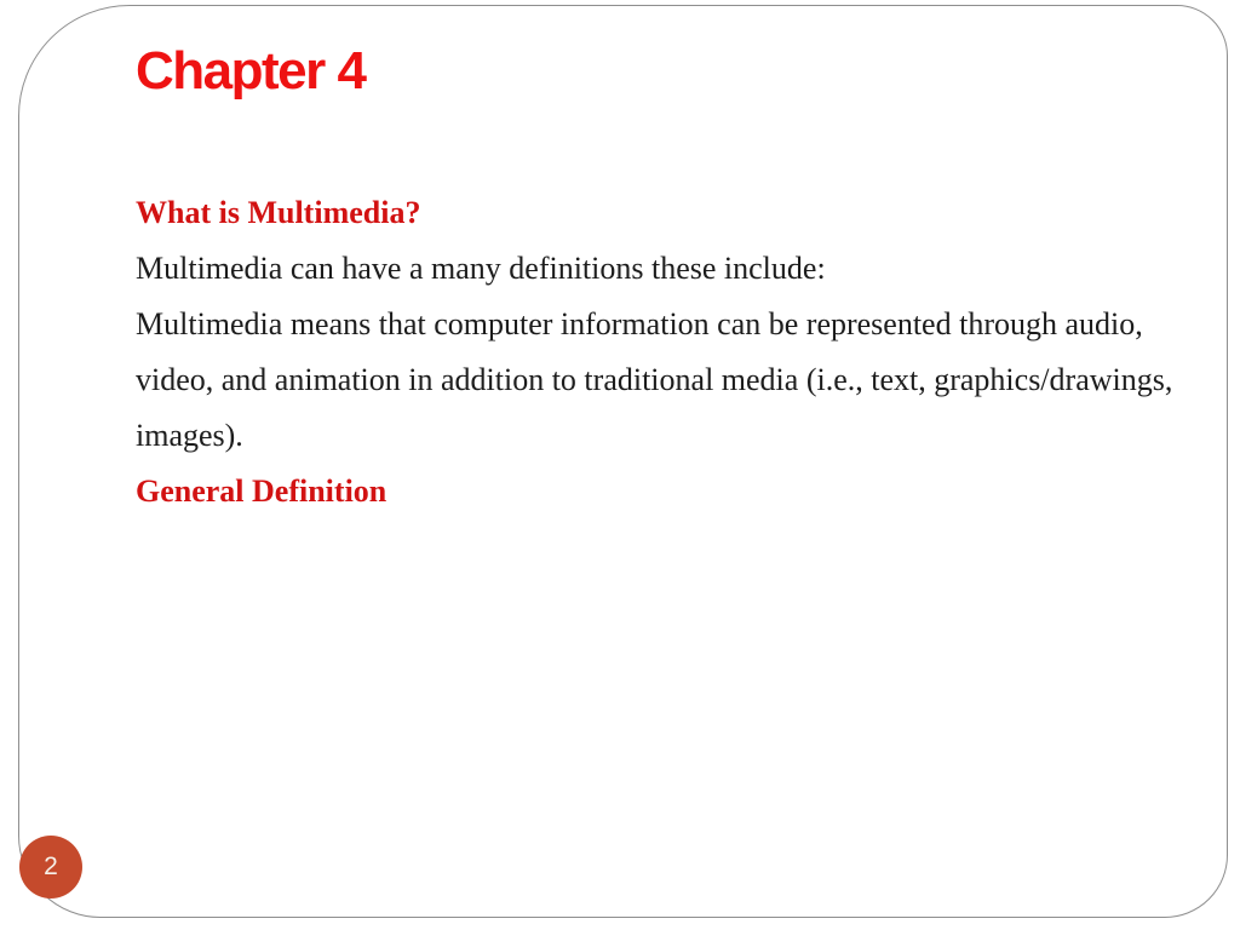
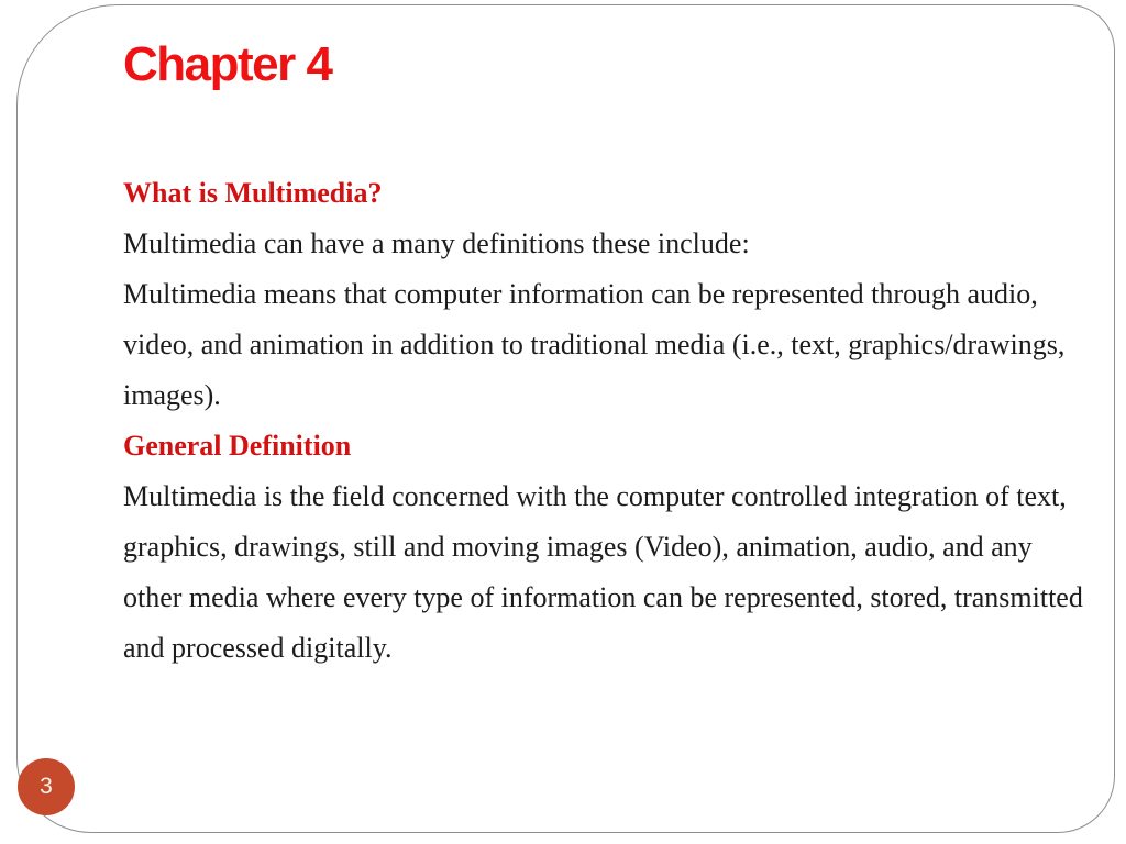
  Chapter 4
  What is Multimedia?
  Multimedia can have a many definitions these include:
  Multimedia means that computer information can be represented through audio, video, and animation in addition to traditional media (i.e., text, graphics/drawings, images).
  General Definition
+ Multimedia is the field concerned with the computer controlled integration of text, graphics, drawings, still and moving images (Video), animation, audio, and any other media where every type of information can be represented, stored, transmitted and processed digitally.
- 2
+ 3
